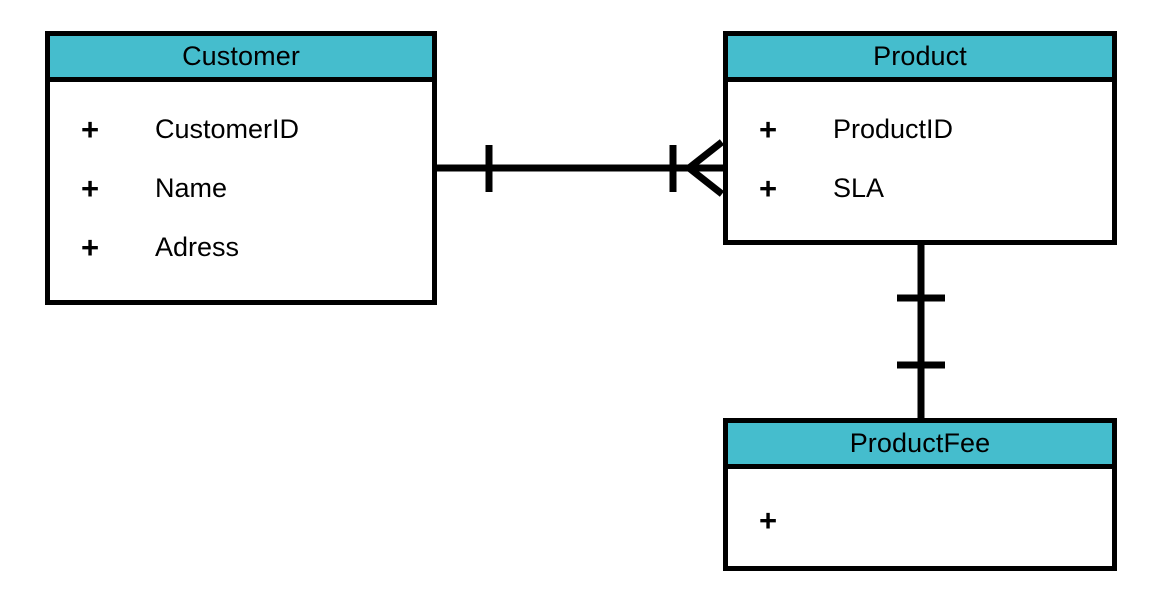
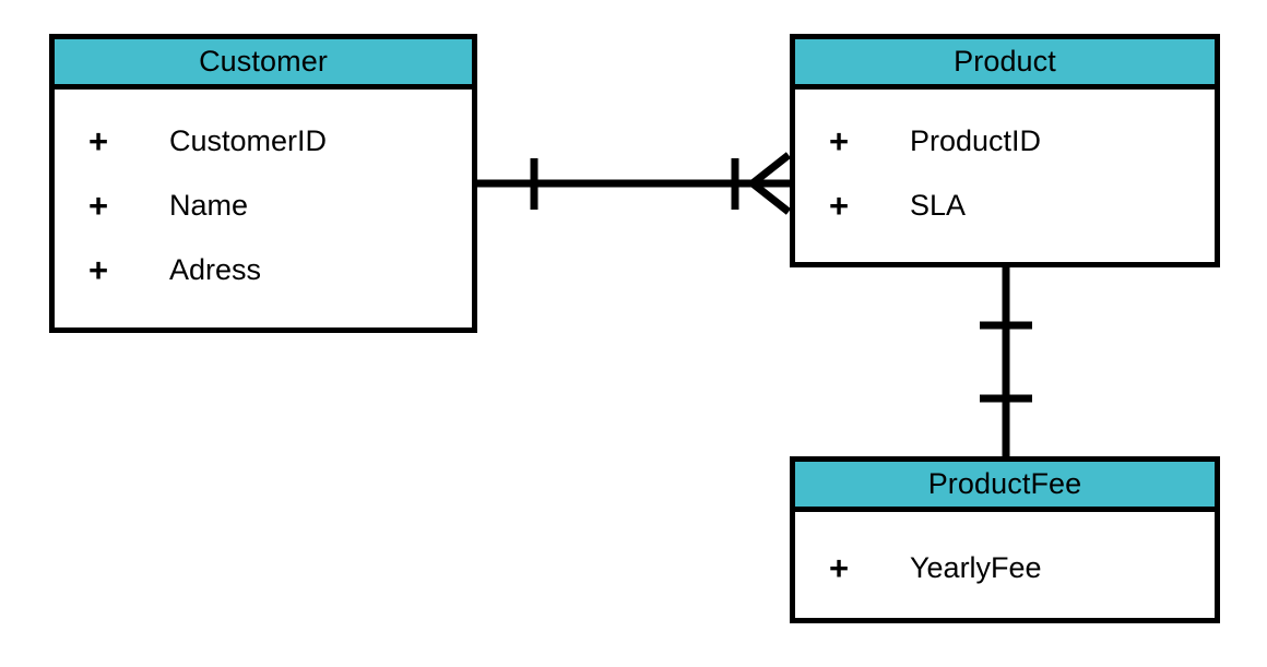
  Customer
  +
  CustomerID
  +
  Name
  +
  Adress
  Product
  +
  ProductID
  +
  SLA
  ProductFee
  +
+ YearlyFee
